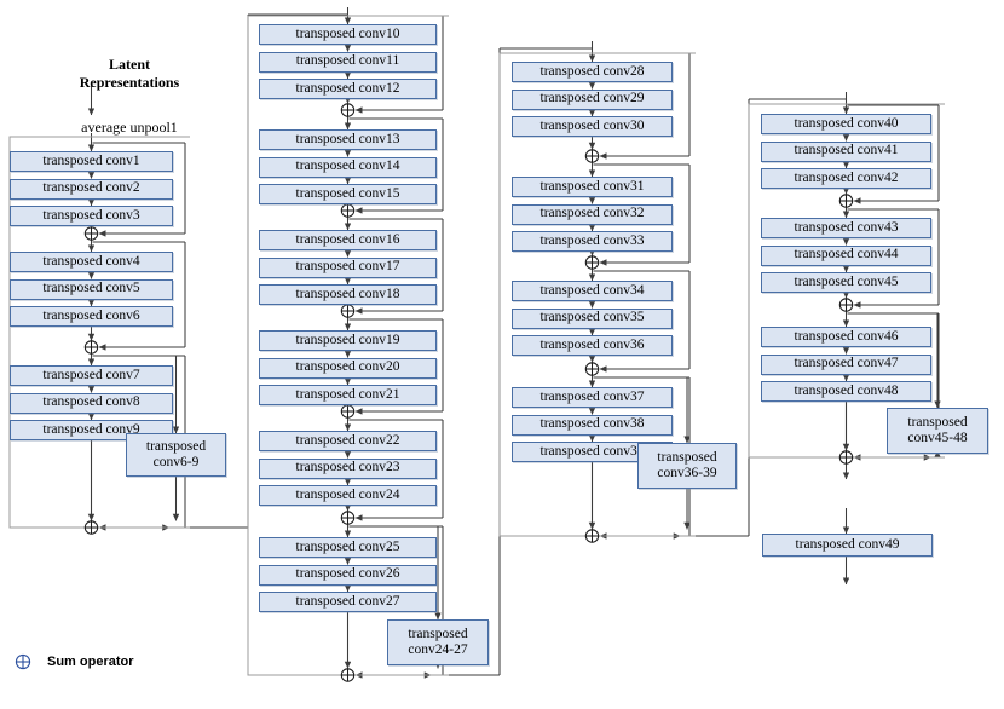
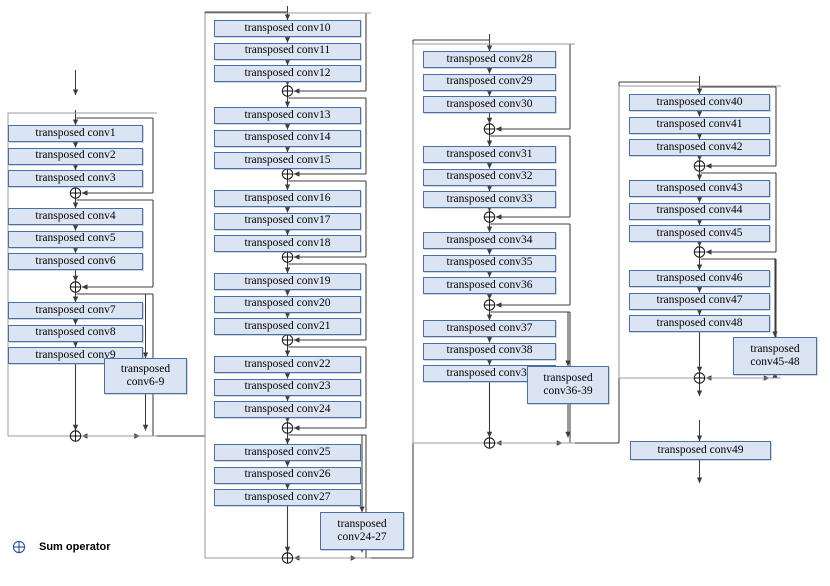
  transposed conv1
  transposed conv2
  transposed conv3
  transposed conv4
  transposed conv5
  transposed conv6
  transposed conv7
  transposed conv8
  transposed conv9
  transposed
  conv6-9
  transposed conv10
  transposed conv11
  transposed conv12
  transposed conv13
  transposed conv14
  transposed conv15
  transposed conv16
  transposed conv17
  transposed conv18
  transposed conv19
  transposed conv20
  transposed conv21
  transposed conv22
  transposed conv23
  transposed conv24
  transposed conv25
  transposed conv26
  transposed conv27
  transposed
  conv24-27
  transposed conv28
  transposed conv29
  transposed conv30
  transposed conv31
  transposed conv32
  transposed conv33
  transposed conv34
  transposed conv35
  transposed conv36
  transposed conv37
  transposed conv38
  transposed conv3
  transposed
  conv36-39
  transposed conv40
  transposed conv41
  transposed conv42
  transposed conv43
  transposed conv44
  transposed conv45
  transposed conv46
  transposed conv47
  transposed conv48
  transposed
  conv45-48
  transposed conv49
- Latent
- Representations
- average unpool1
  Sum operator
